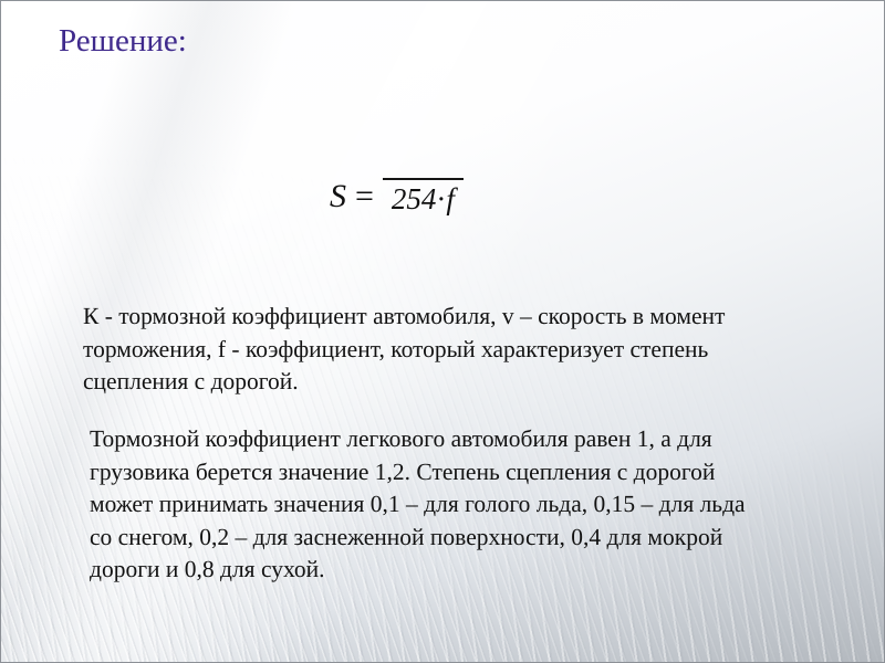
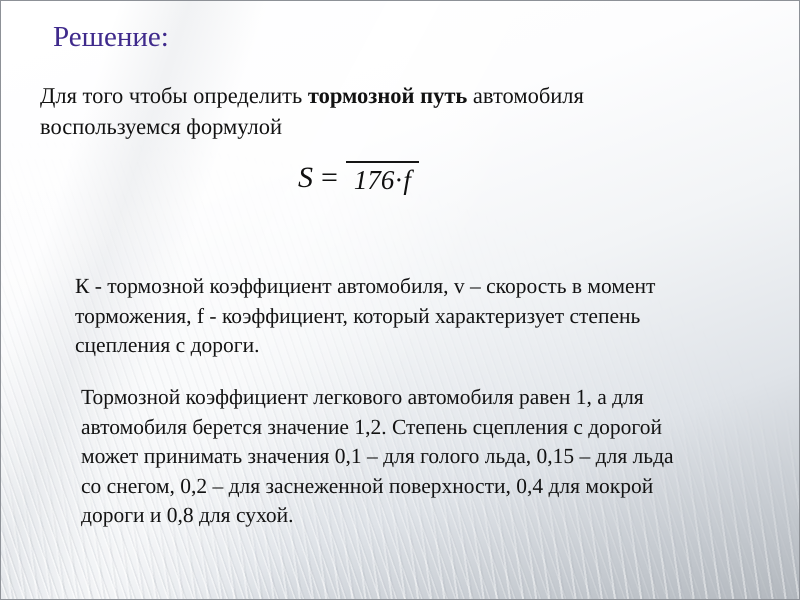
  Решение:
+ Для того чтобы определить тормозной путь автомобиля воспользуемся формулой
  S
  =
- 254·f
+ 176·f
- К - тормозной коэффициент автомобиля, v – скорость в момент торможения, f - коэффициент, который характеризует степень сцепления с дорогой.
+ К - тормозной коэффициент автомобиля, v – скорость в момент торможения, f - коэффициент, который характеризует степень сцепления с дороги.
- Тормозной коэффициент легкового автомобиля равен 1, а для грузовика берется значение 1,2. Степень сцепления с дорогой может принимать значения 0,1 – для голого льда, 0,15 – для льда со снегом, 0,2 – для заснеженной поверхности, 0,4 для мокрой дороги и 0,8 для сухой.
+ Тормозной коэффициент легкового автомобиля равен 1, а для автомобиля берется значение 1,2. Степень сцепления с дорогой может принимать значения 0,1 – для голого льда, 0,15 – для льда со снегом, 0,2 – для заснеженной поверхности, 0,4 для мокрой дороги и 0,8 для сухой.
